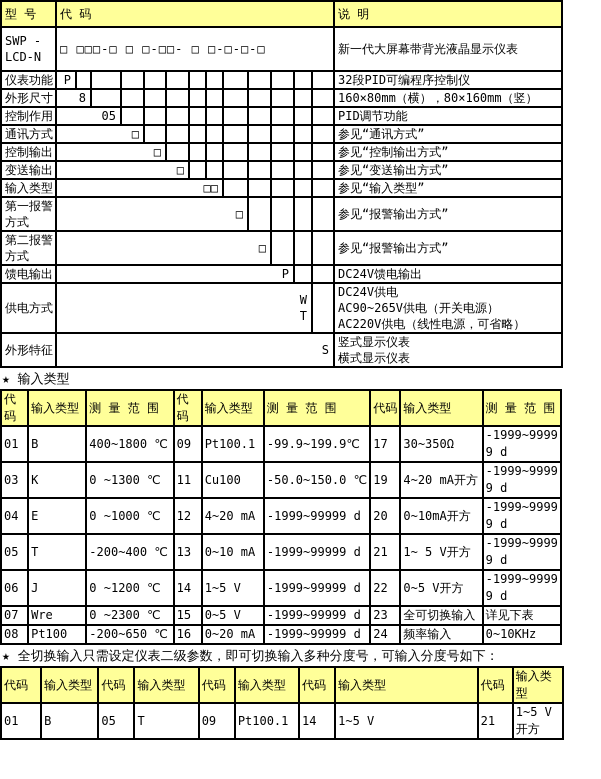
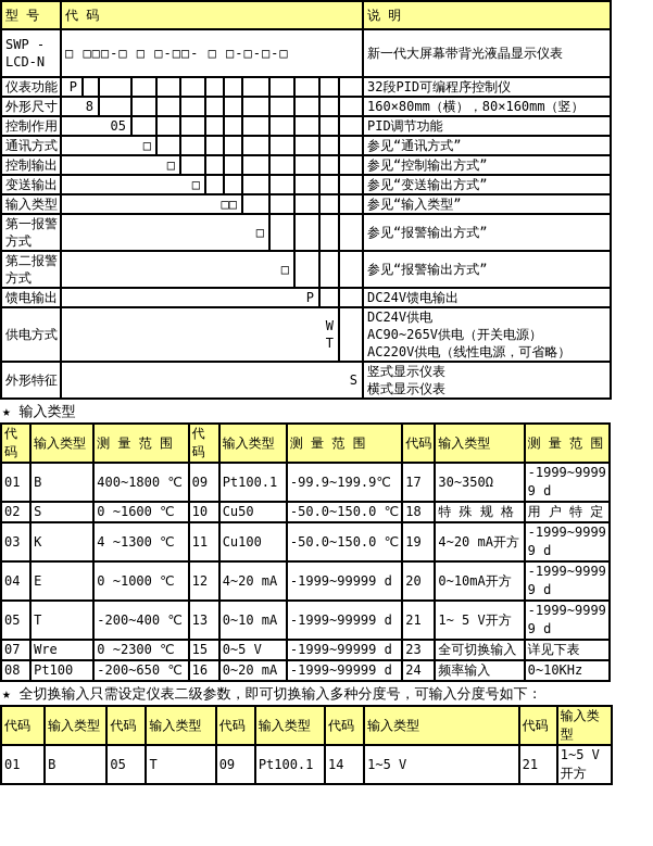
  型 号
  代 码
  说 明
  SWP -
  LCD-N
  □ □□□-□ □ □-□□- □ □-□-□-□
  新一代大屏幕带背光液晶显示仪表
  仪表功能
  P
  32段PID可编程序控制仪
  外形尺寸
  8
  160×80mm（横），80×160mm（竖）
  控制作用
  05
  PID调节功能
  通讯方式
  □
  参见“通讯方式”
  控制输出
  □
  参见“控制输出方式”
  变送输出
  □
  参见“变送输出方式”
  输入类型
  □□
  参见“输入类型”
  第一报警
  方式
  □
  参见“报警输出方式”
  第二报警
  方式
  □
  参见“报警输出方式”
  馈电输出
  P
  DC24V馈电输出
  供电方式
  W
  T
  DC24V供电
  AC90~265V供电（开关电源）
  AC220V供电（线性电源，可省略）
  外形特征
  S
  竖式显示仪表
  横式显示仪表
  ★ 输入类型
  代码	输入类型	测 量 范 围	代码	输入类型	测 量 范 围	代码	输入类型	测 量 范 围
  01	B	400~1800 ℃	09	Pt100.1	-99.9~199.9℃	17	30~350Ω	-1999~99999 d
+ 02	S	0 ~1600 ℃	10	Cu50	-50.0~150.0 ℃	18	特 殊 规 格	用 户 特 定
- 03	K	0 ~1300 ℃	11	Cu100	-50.0~150.0 ℃	19	4~20 mA开方	-1999~99999 d
+ 03	K	4 ~1300 ℃	11	Cu100	-50.0~150.0 ℃	19	4~20 mA开方	-1999~99999 d
  04	E	0 ~1000 ℃	12	4~20 mA	-1999~99999 d	20	0~10mA开方	-1999~99999 d
  05	T	-200~400 ℃	13	0~10 mA	-1999~99999 d	21	1~ 5 V开方	-1999~99999 d
- 06	J	0 ~1200 ℃	14	1~5 V	-1999~99999 d	22	0~5 V开方	-1999~99999 d
  07	Wre	0 ~2300 ℃	15	0~5 V	-1999~99999 d	23	全可切换输入	详见下表
  08	Pt100	-200~650 ℃	16	0~20 mA	-1999~99999 d	24	频率输入	0~10KHz
  ★ 全切换输入只需设定仪表二级参数，即可切换输入多种分度号，可输入分度号如下：
  代码	输入类型	代码	输入类型	代码	输入类型	代码	输入类型	代码	输入类 型
  01	B	05	T	09	Pt100.1	14	1~5 V	21	1~5 V 开方
